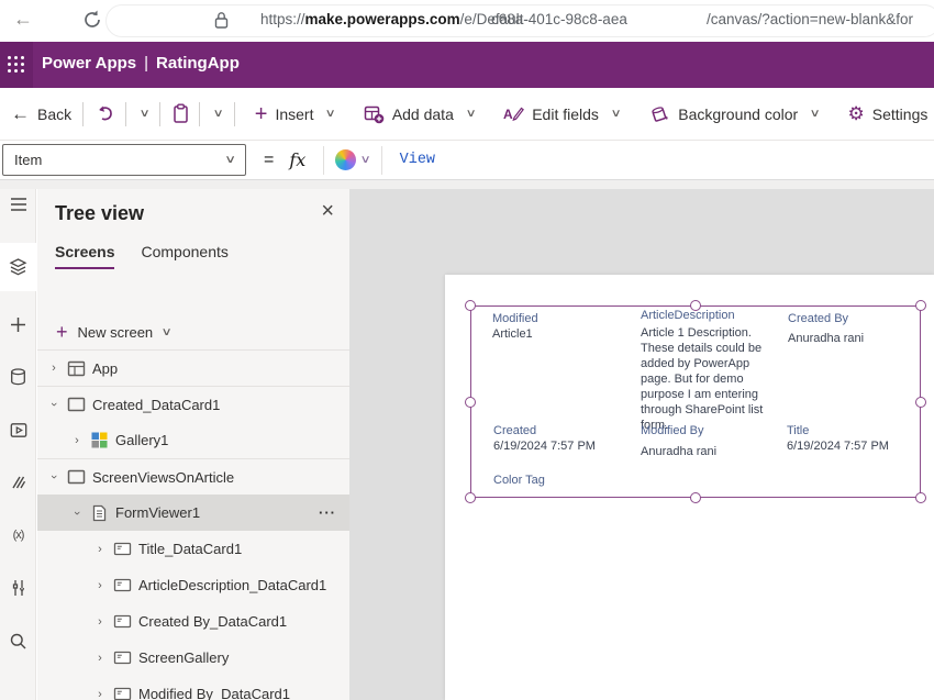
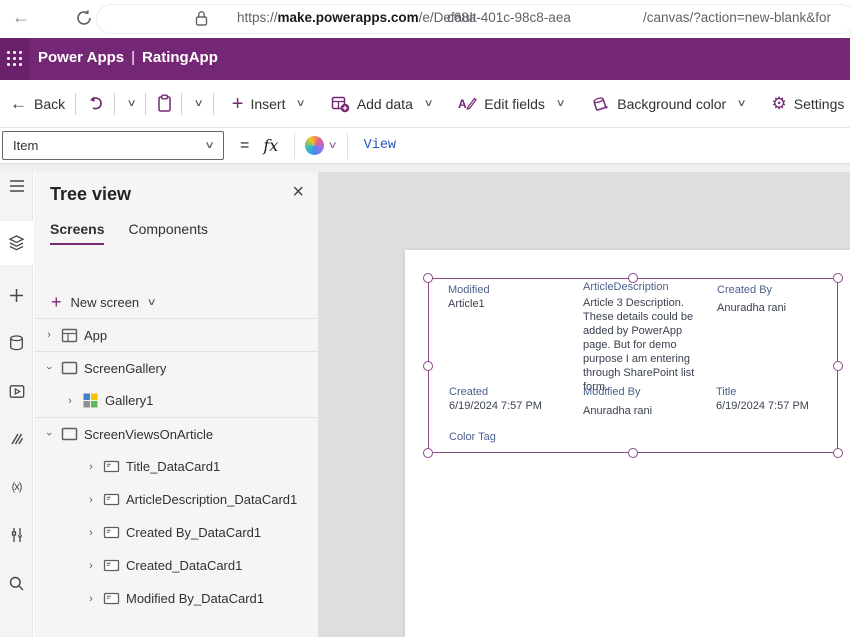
  ←
  https://make.powerapps.com/e/Default-
  c68a-401c-98c8-aea
  /canvas/?action=new-blank&for
  Power Apps | RatingApp
  ←
  Back
  ∨
  ∨
  +
  Insert
  ∨
  Add data
  ∨
  A
  Edit fields
  ∨
  Background color
  ∨
  ⚙
  Settings
  Item
  ∨
  =
  fx
  ∨
  View
  (x)
  Tree view
  ×
  Screens
  Components
  +
  New screen
  ∨
  ›
  App
- Created_DataCard1
+ ScreenGallery
  ›
  Gallery1
  ScreenViewsOnArticle
- FormViewer1
- ···
  ›
  Title_DataCard1
  ›
  ArticleDescription_DataCard1
  ›
  Created By_DataCard1
  ›
- ScreenGallery
+ Created_DataCard1
  ›
  Modified By_DataCard1
  Modified
  Article1
  ArticleDescription
- Article 1 Description. These details could be added by PowerApp page. But for demo purpose I am entering through SharePoint list form.
+ Article 3 Description. These details could be added by PowerApp page. But for demo purpose I am entering through SharePoint list form.
  Created By
  Anuradha rani
  Created
  6/19/2024 7:57 PM
  Modified By
  Anuradha rani
  Title
  6/19/2024 7:57 PM
  Color Tag
